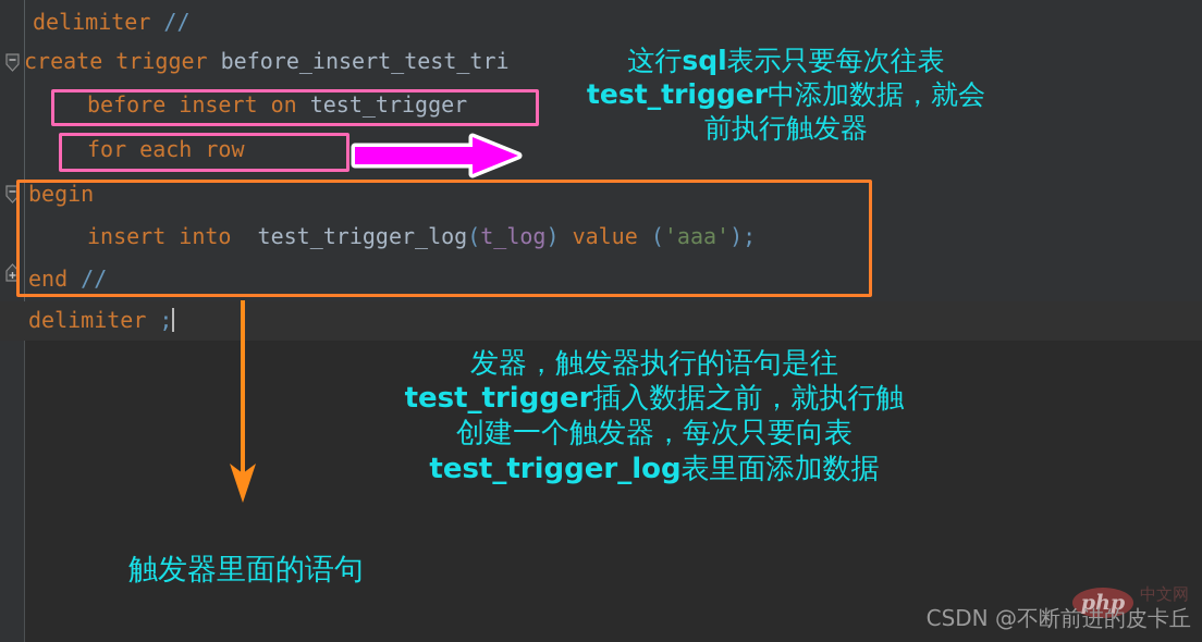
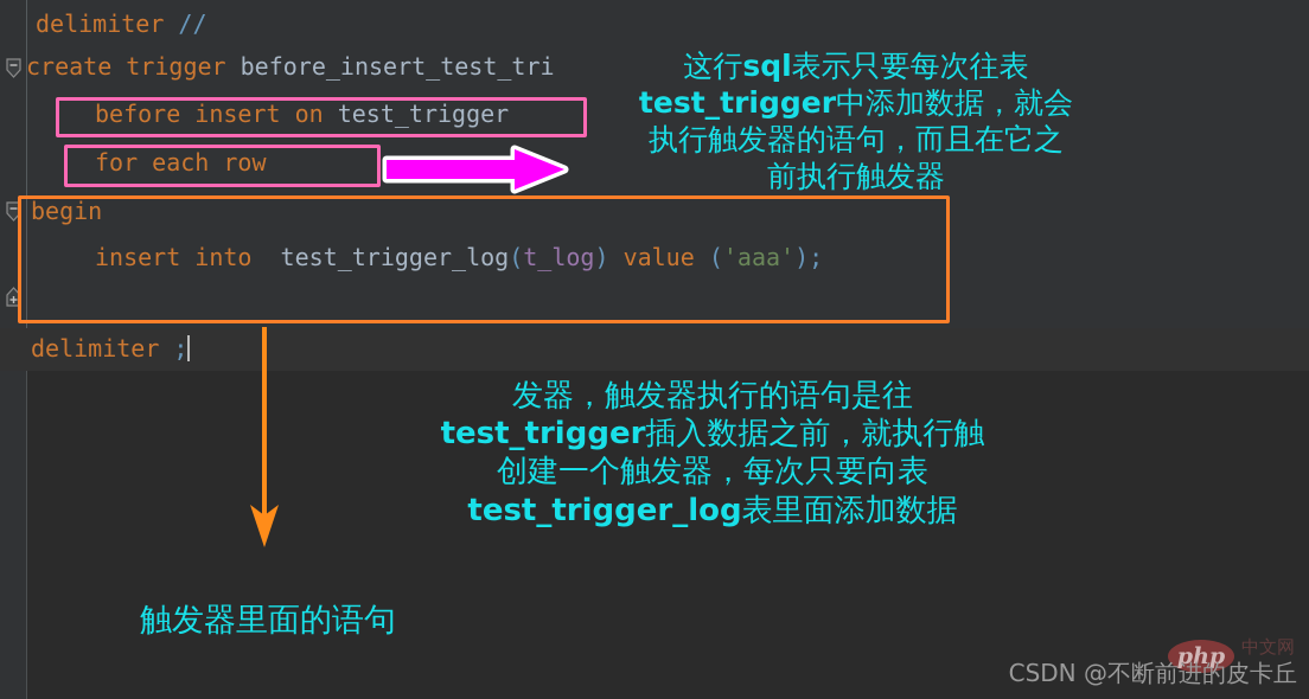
  delimiter //
  create trigger before_insert_test_tri
  before insert on test_trigger
  for each row
  begin
  insert into test_trigger_log(t_log) value ('aaa');
- end //
  delimiter ;
  这行sql表示只要每次往表
  test_trigger中添加数据，就会
+ 执行触发器的语句，而且在它之
  前执行触发器
  发器，触发器执行的语句是往
  test_trigger插入数据之前，就执行触
  创建一个触发器，每次只要向表
  test_trigger_log表里面添加数据
  触发器里面的语句
  php
  中文网
  CSDN @不断前进的皮卡丘
